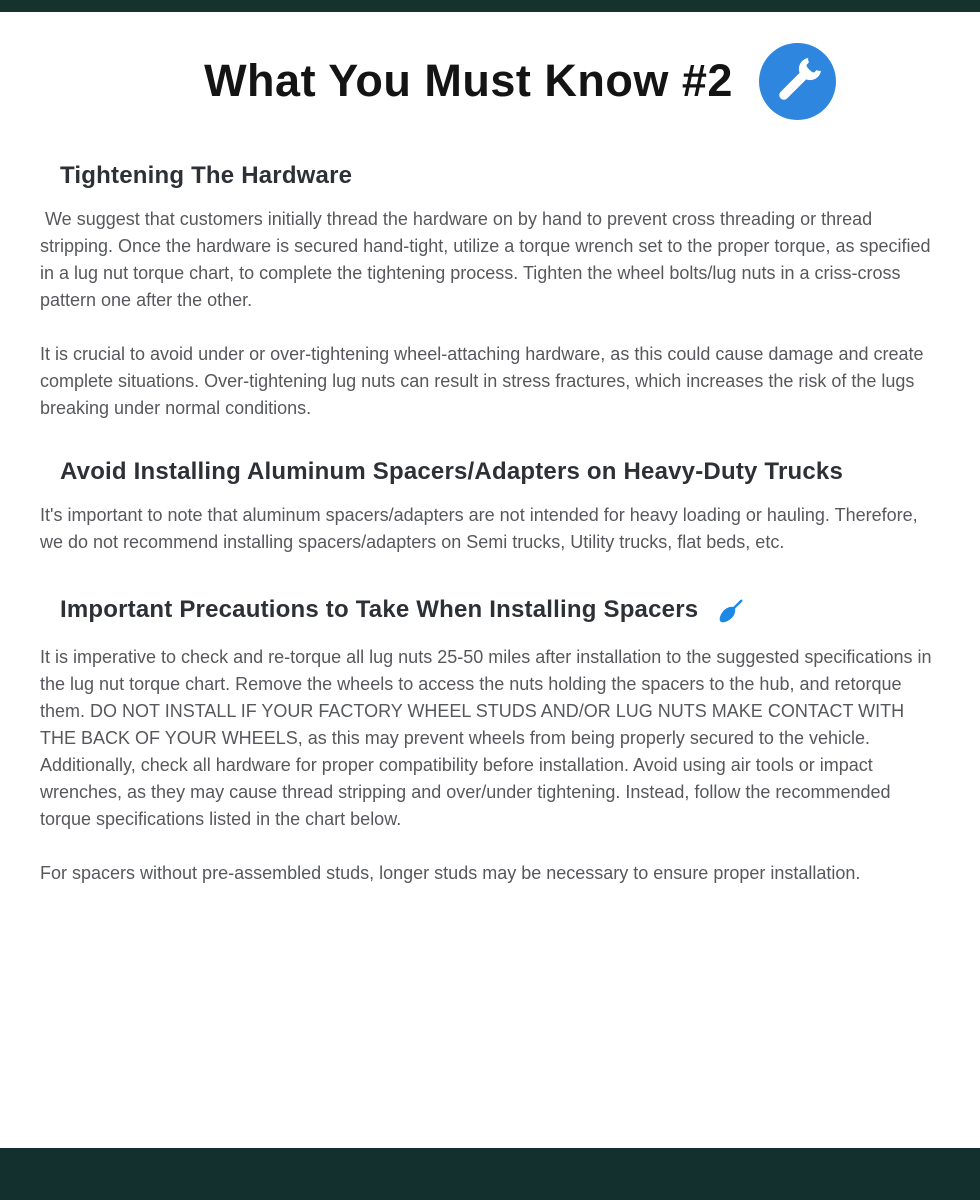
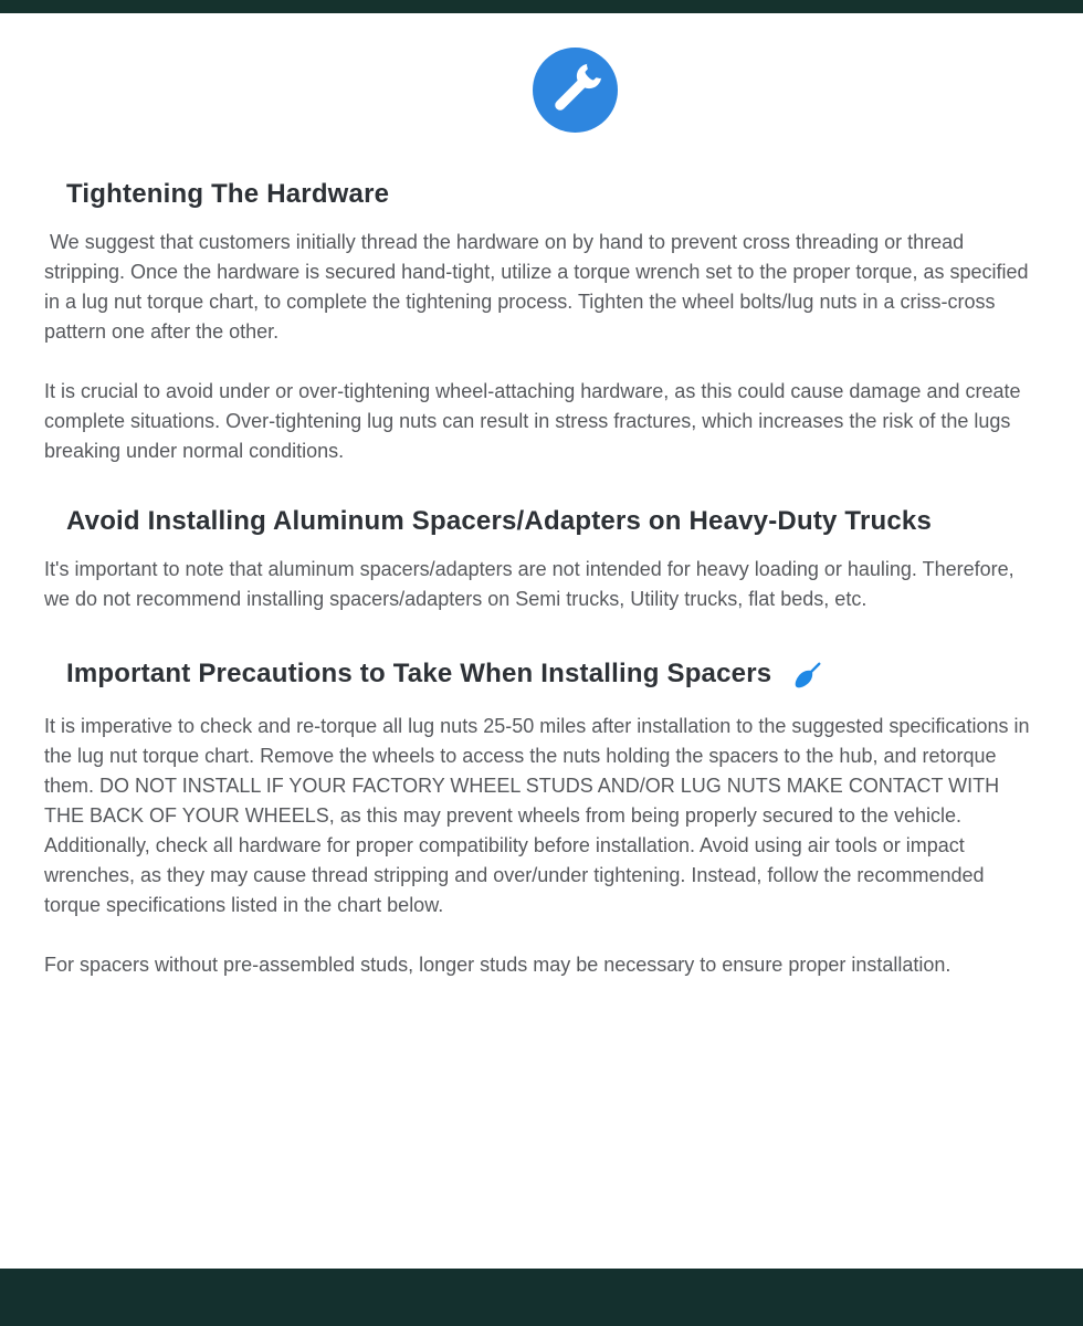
- What You Must Know #2
  Tightening The Hardware
  We suggest that customers initially thread the hardware on by hand to prevent cross threading or thread stripping. Once the hardware is secured hand-tight, utilize a torque wrench set to the proper torque, as specified in a lug nut torque chart, to complete the tightening process. Tighten the wheel bolts/lug nuts in a criss-cross pattern one after the other.
  It is crucial to avoid under or over-tightening wheel-attaching hardware, as this could cause damage and create complete situations. Over-tightening lug nuts can result in stress fractures, which increases the risk of the lugs breaking under normal conditions.
  Avoid Installing Aluminum Spacers/Adapters on Heavy-Duty Trucks
  It's important to note that aluminum spacers/adapters are not intended for heavy loading or hauling. Therefore, we do not recommend installing spacers/adapters on Semi trucks, Utility trucks, flat beds, etc.
  Important Precautions to Take When Installing Spacers
  It is imperative to check and re-torque all lug nuts 25-50 miles after installation to the suggested specifications in the lug nut torque chart. Remove the wheels to access the nuts holding the spacers to the hub, and retorque them. DO NOT INSTALL IF YOUR FACTORY WHEEL STUDS AND/OR LUG NUTS MAKE CONTACT WITH THE BACK OF YOUR WHEELS, as this may prevent wheels from being properly secured to the vehicle. Additionally, check all hardware for proper compatibility before installation. Avoid using air tools or impact wrenches, as they may cause thread stripping and over/under tightening. Instead, follow the recommended torque specifications listed in the chart below.
  For spacers without pre-assembled studs, longer studs may be necessary to ensure proper installation.
